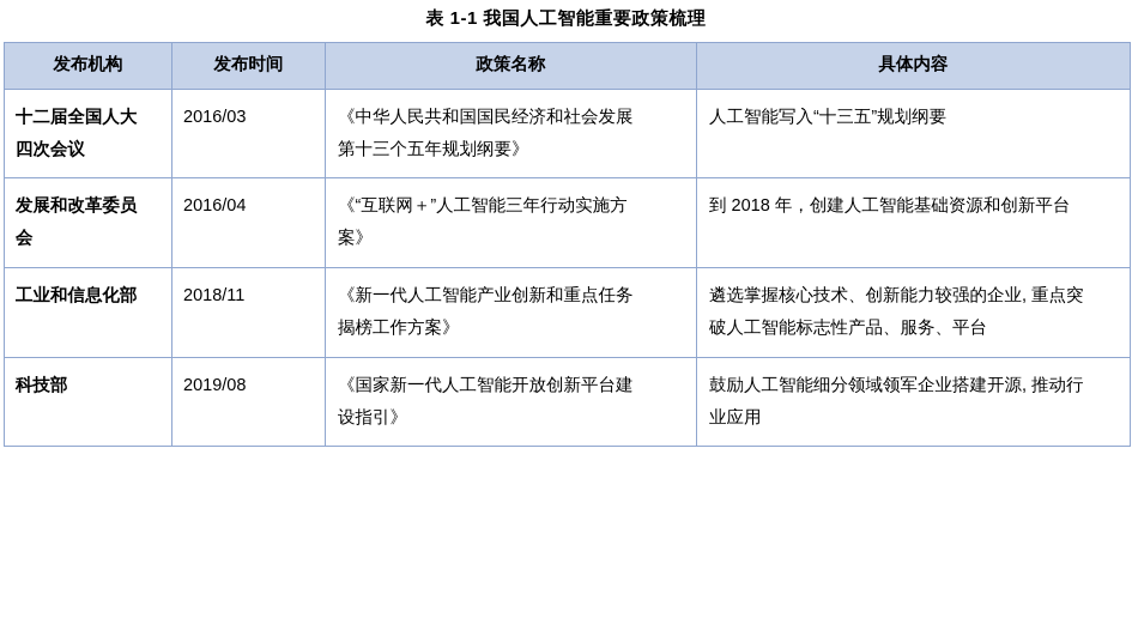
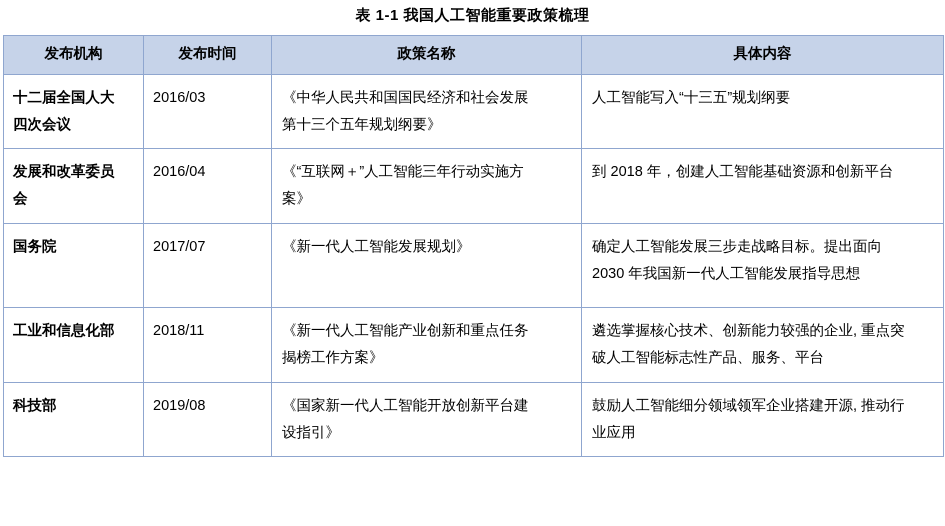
  表 1-1 我国人工智能重要政策梳理
  发布机构	发布时间	政策名称	具体内容
  十二届全国人大 四次会议	2016/03	《中华人民共和国国民经济和社会发展 第十三个五年规划纲要》	人工智能写入“十三五”规划纲要
  发展和改革委员 会	2016/04	《“互联网＋”人工智能三年行动实施方 案》	到 2018 年，创建人工智能基础资源和创新平台
+ 国务院	2017/07	《新一代人工智能发展规划》	确定人工智能发展三步走战略目标。提出面向 2030 年我国新一代人工智能发展指导思想
  工业和信息化部	2018/11	《新一代人工智能产业创新和重点任务 揭榜工作方案》	遴选掌握核心技术、创新能力较强的企业, 重点突 破人工智能标志性产品、服务、平台
  科技部	2019/08	《国家新一代人工智能开放创新平台建 设指引》	鼓励人工智能细分领域领军企业搭建开源, 推动行 业应用
